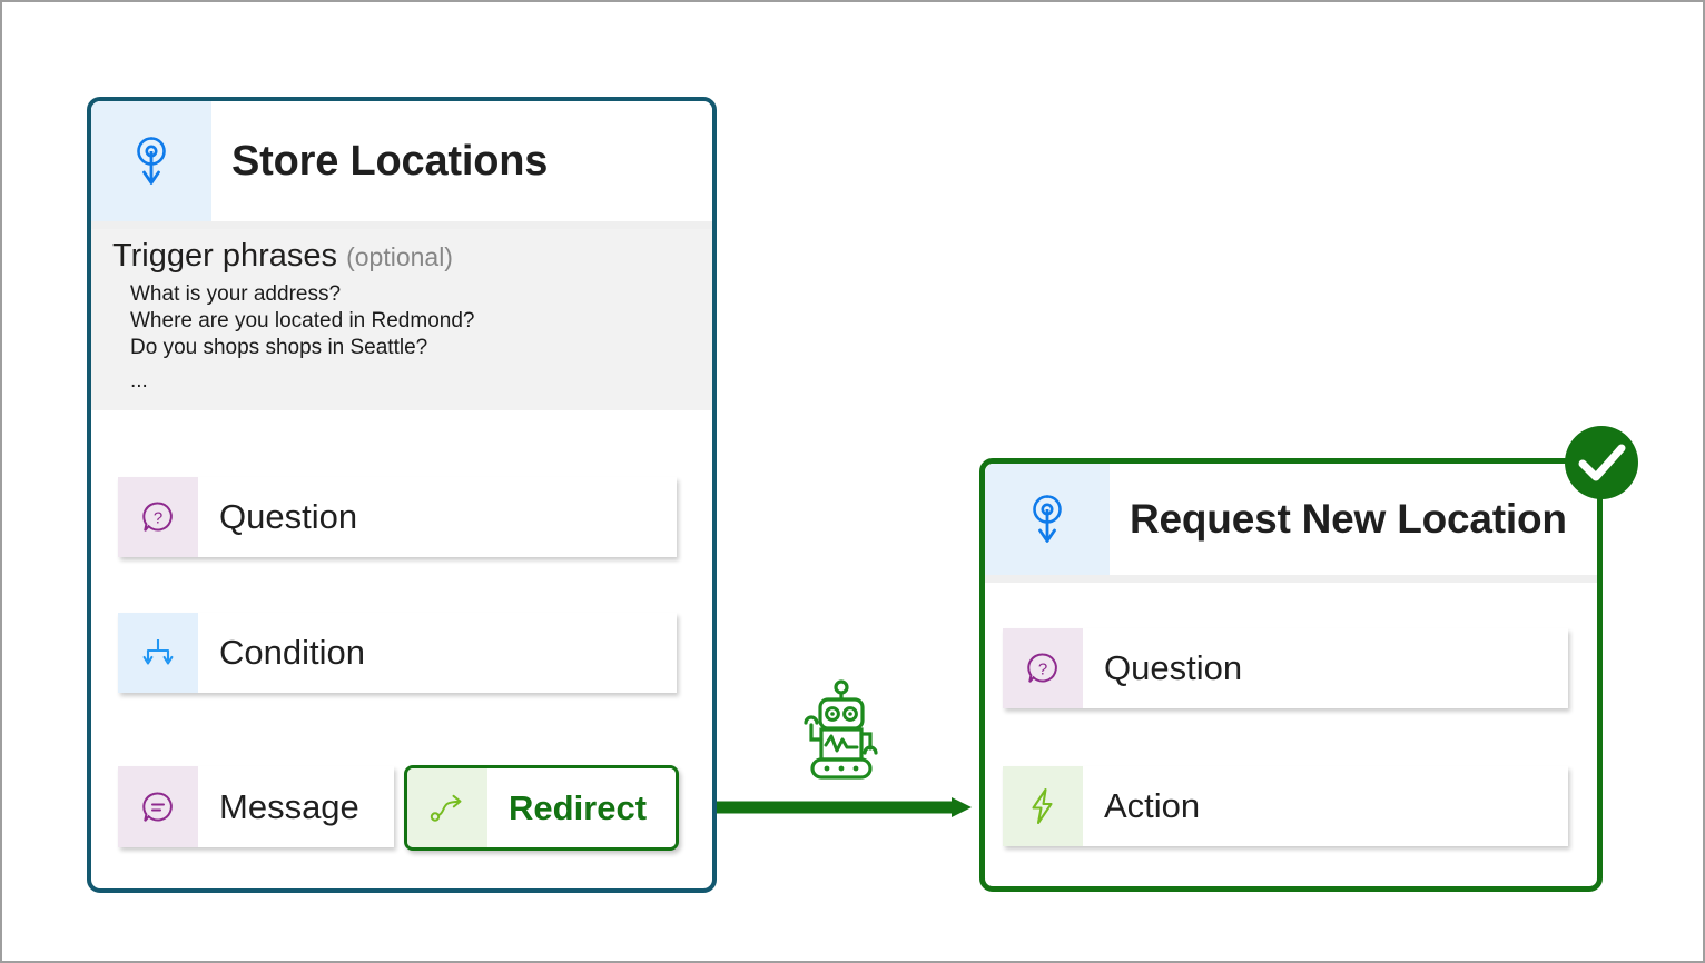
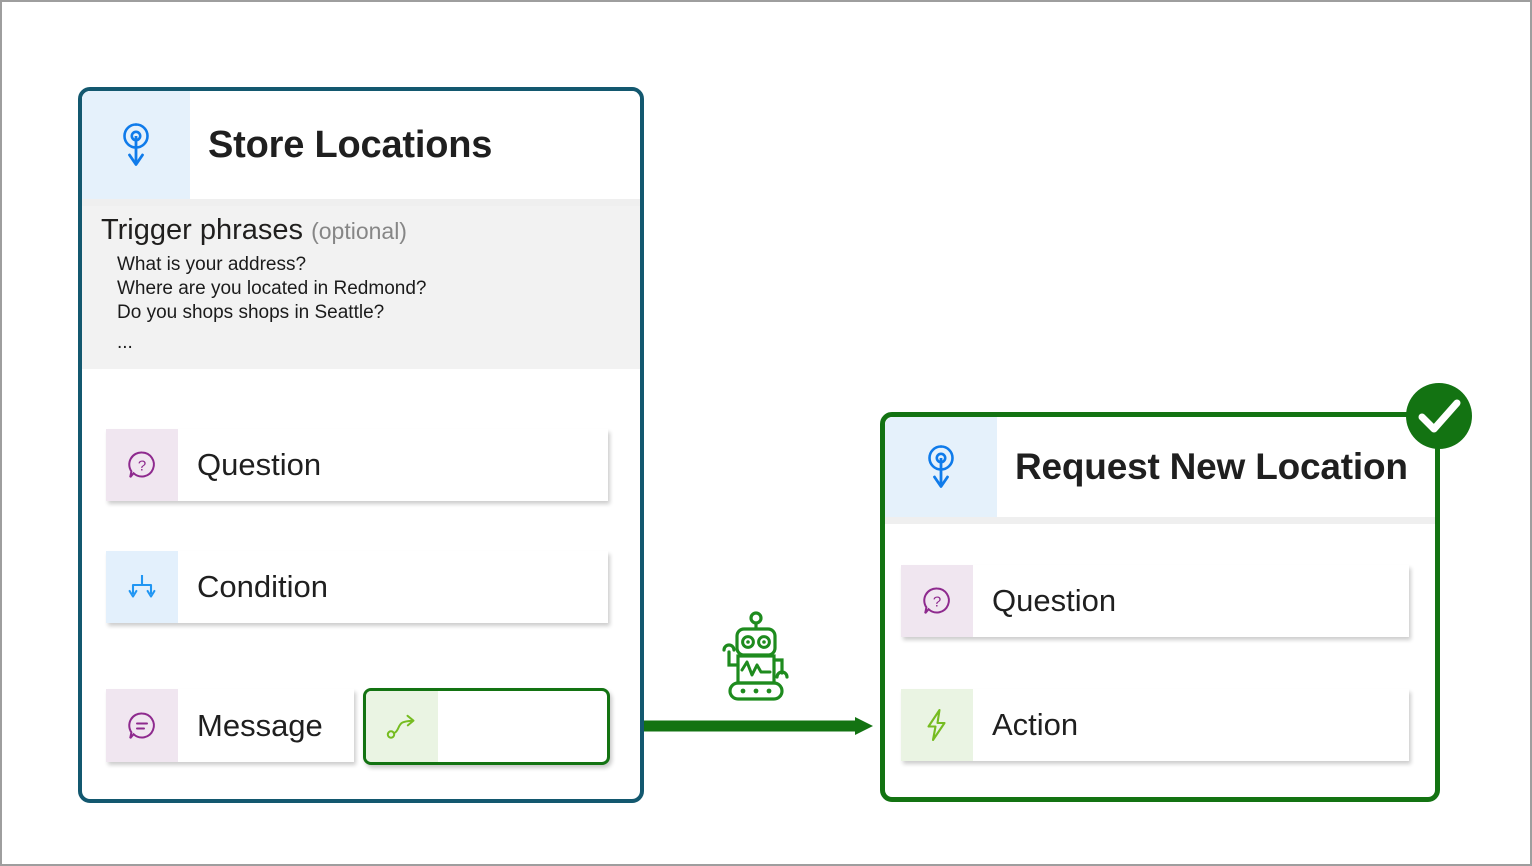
  Store Locations
  Trigger phrases (optional)
  What is your address?
  Where are you located in Redmond?
  Do you shops shops in Seattle?
  ...
  ?
  Question
  Condition
  Message
- Redirect
  Request New Location
  ?
  Question
  Action
